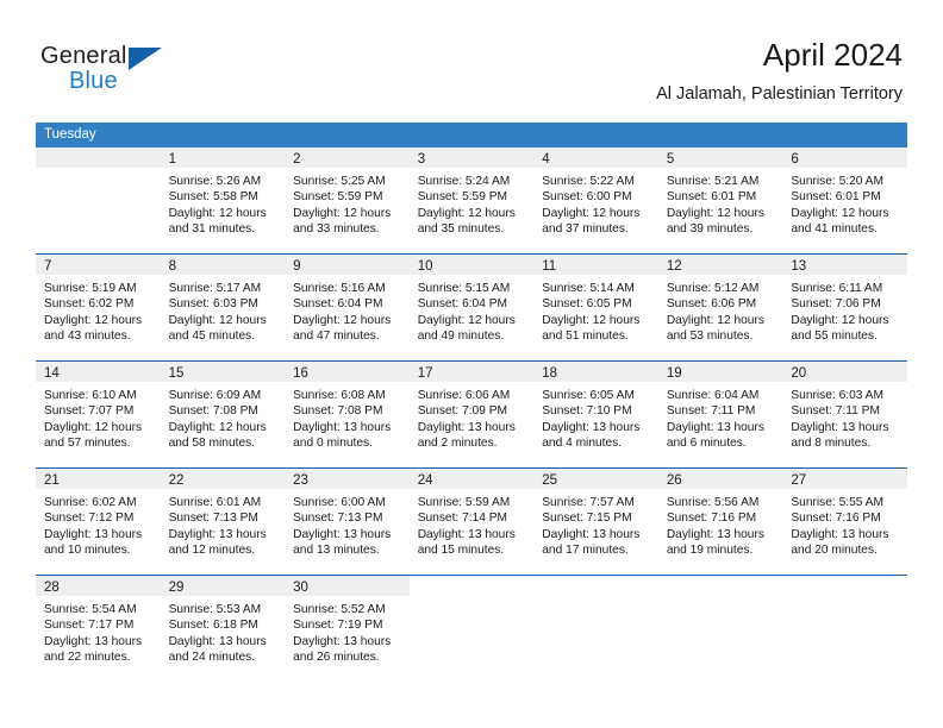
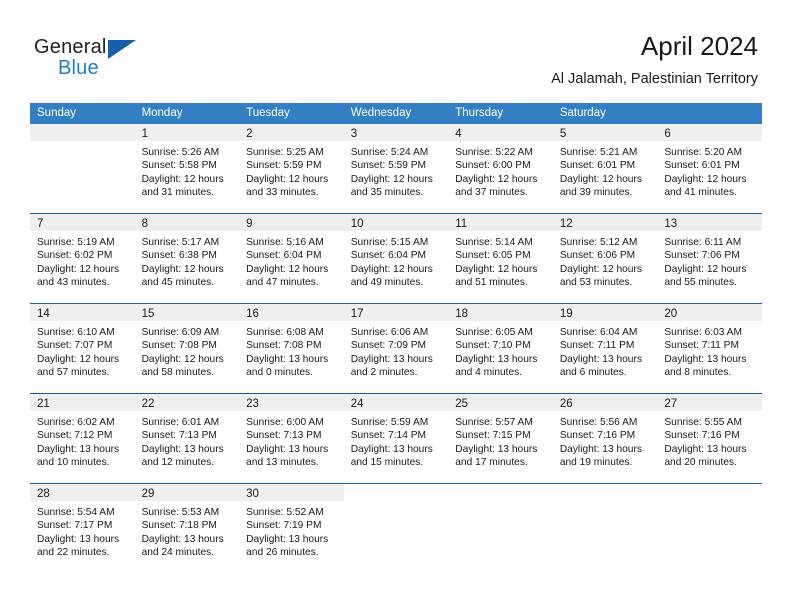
  General
  Blue
  April 2024
  Al Jalamah, Palestinian Territory
+ Sunday
+ Monday
  Tuesday
+ Wednesday
+ Thursday
+ Saturday
  1
  Sunrise: 5:26 AM
  Sunset: 5:58 PM
  Daylight: 12 hours
  and 31 minutes.
  2
  Sunrise: 5:25 AM
  Sunset: 5:59 PM
  Daylight: 12 hours
  and 33 minutes.
  3
  Sunrise: 5:24 AM
  Sunset: 5:59 PM
  Daylight: 12 hours
  and 35 minutes.
  4
  Sunrise: 5:22 AM
  Sunset: 6:00 PM
  Daylight: 12 hours
  and 37 minutes.
  5
  Sunrise: 5:21 AM
  Sunset: 6:01 PM
  Daylight: 12 hours
  and 39 minutes.
  6
  Sunrise: 5:20 AM
  Sunset: 6:01 PM
  Daylight: 12 hours
  and 41 minutes.
  7
  Sunrise: 5:19 AM
  Sunset: 6:02 PM
  Daylight: 12 hours
  and 43 minutes.
  8
  Sunrise: 5:17 AM
- Sunset: 6:03 PM
+ Sunset: 6:38 PM
  Daylight: 12 hours
  and 45 minutes.
  9
  Sunrise: 5:16 AM
  Sunset: 6:04 PM
  Daylight: 12 hours
  and 47 minutes.
  10
  Sunrise: 5:15 AM
  Sunset: 6:04 PM
  Daylight: 12 hours
  and 49 minutes.
  11
  Sunrise: 5:14 AM
  Sunset: 6:05 PM
  Daylight: 12 hours
  and 51 minutes.
  12
  Sunrise: 5:12 AM
  Sunset: 6:06 PM
  Daylight: 12 hours
  and 53 minutes.
  13
  Sunrise: 6:11 AM
  Sunset: 7:06 PM
  Daylight: 12 hours
  and 55 minutes.
  14
  Sunrise: 6:10 AM
  Sunset: 7:07 PM
  Daylight: 12 hours
  and 57 minutes.
  15
  Sunrise: 6:09 AM
  Sunset: 7:08 PM
  Daylight: 12 hours
  and 58 minutes.
  16
  Sunrise: 6:08 AM
  Sunset: 7:08 PM
  Daylight: 13 hours
  and 0 minutes.
  17
  Sunrise: 6:06 AM
  Sunset: 7:09 PM
  Daylight: 13 hours
  and 2 minutes.
  18
  Sunrise: 6:05 AM
  Sunset: 7:10 PM
  Daylight: 13 hours
  and 4 minutes.
  19
  Sunrise: 6:04 AM
  Sunset: 7:11 PM
  Daylight: 13 hours
  and 6 minutes.
  20
  Sunrise: 6:03 AM
  Sunset: 7:11 PM
  Daylight: 13 hours
  and 8 minutes.
  21
  Sunrise: 6:02 AM
  Sunset: 7:12 PM
  Daylight: 13 hours
  and 10 minutes.
  22
  Sunrise: 6:01 AM
  Sunset: 7:13 PM
  Daylight: 13 hours
  and 12 minutes.
  23
  Sunrise: 6:00 AM
  Sunset: 7:13 PM
  Daylight: 13 hours
  and 13 minutes.
  24
  Sunrise: 5:59 AM
  Sunset: 7:14 PM
  Daylight: 13 hours
  and 15 minutes.
  25
- Sunrise: 7:57 AM
+ Sunrise: 5:57 AM
  Sunset: 7:15 PM
  Daylight: 13 hours
  and 17 minutes.
  26
  Sunrise: 5:56 AM
  Sunset: 7:16 PM
  Daylight: 13 hours
  and 19 minutes.
  27
  Sunrise: 5:55 AM
  Sunset: 7:16 PM
  Daylight: 13 hours
  and 20 minutes.
  28
  Sunrise: 5:54 AM
  Sunset: 7:17 PM
  Daylight: 13 hours
  and 22 minutes.
  29
  Sunrise: 5:53 AM
- Sunset: 6:18 PM
+ Sunset: 7:18 PM
  Daylight: 13 hours
  and 24 minutes.
  30
  Sunrise: 5:52 AM
  Sunset: 7:19 PM
  Daylight: 13 hours
  and 26 minutes.
